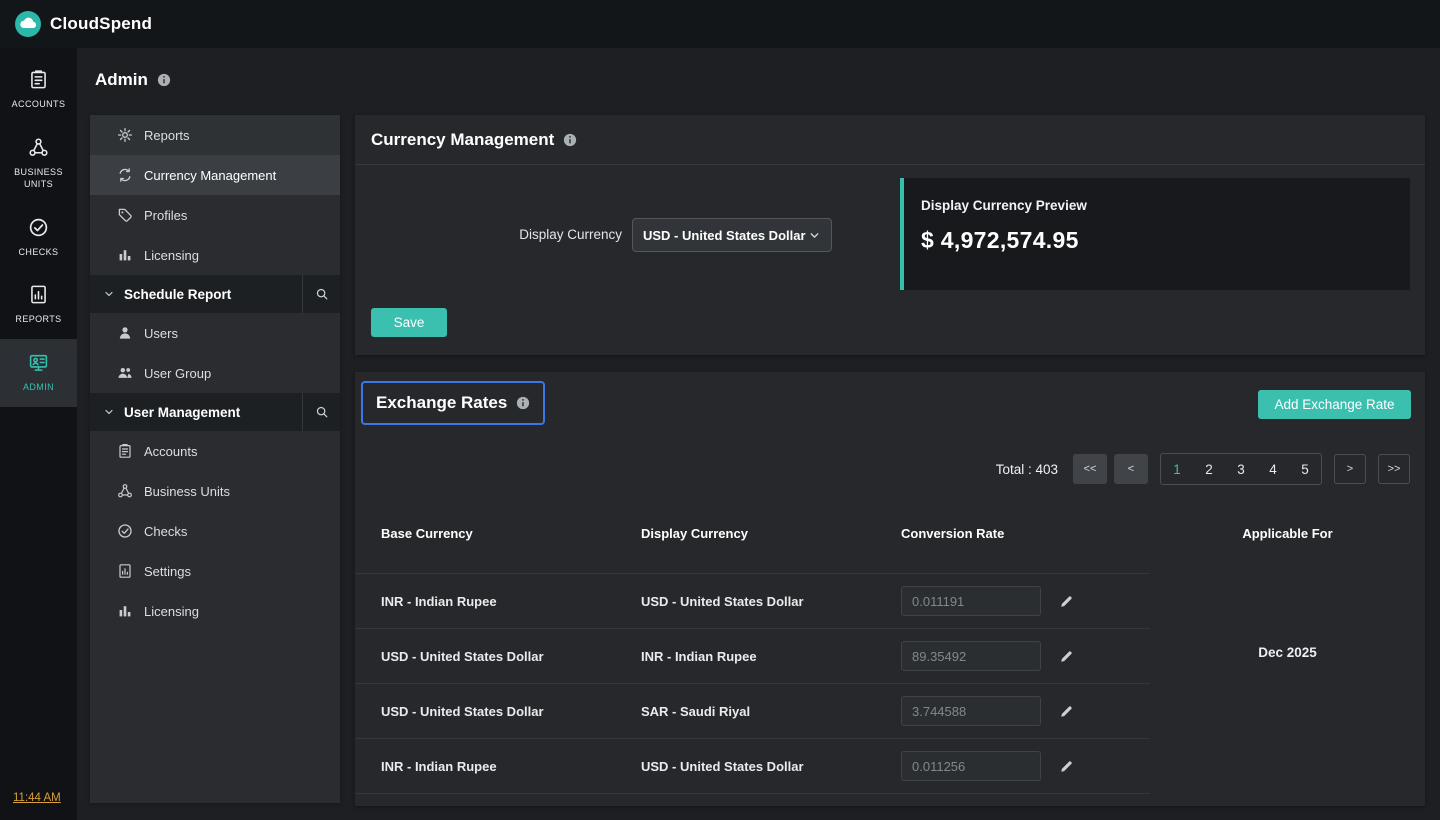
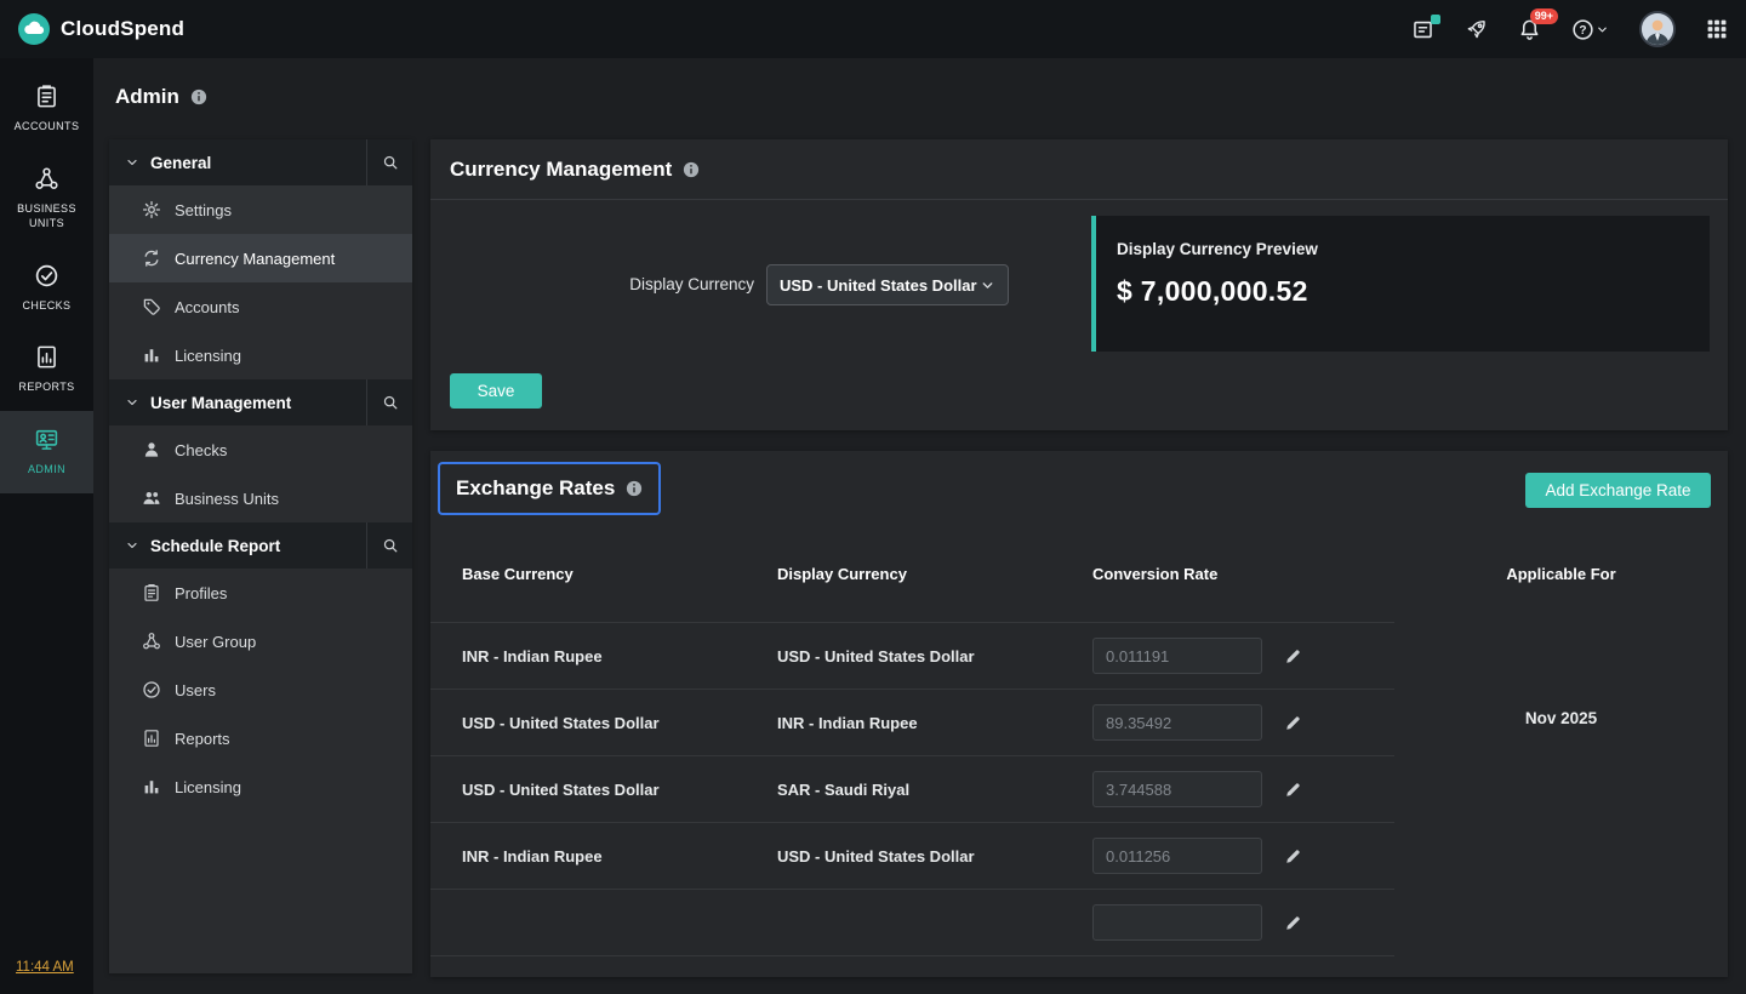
  CloudSpend
+ 99+
  ACCOUNTS
  BUSINESS UNITS
  CHECKS
  REPORTS
  ADMIN
  11:44 AM
  Admin
+ General
- Reports
+ Settings
  Currency Management
- Profiles
+ Accounts
  Licensing
- Schedule Report
+ User Management
- Users
+ Checks
- User Group
+ Business Units
- User Management
+ Schedule Report
- Accounts
+ Profiles
- Business Units
+ User Group
- Checks
+ Users
- Settings
+ Reports
  Licensing
  Currency Management
  Display Currency
  USD - United States Dollar
  Display Currency Preview
- $ 4,972,574.95
+ $ 7,000,000.52
  Save
  Exchange Rates
  Add Exchange Rate
- Total : 403
- <<
- <
- 1
- 2
- 3
- 4
- 5
- >
- >>
  Base Currency
  Display Currency
  Conversion Rate
  Applicable For
  INR - Indian Rupee
  USD - United States Dollar
  0.011191
  USD - United States Dollar
  INR - Indian Rupee
  89.35492
  USD - United States Dollar
  SAR - Saudi Riyal
  3.744588
  INR - Indian Rupee
  USD - United States Dollar
  0.011256
- Dec 2025
+ Nov 2025
